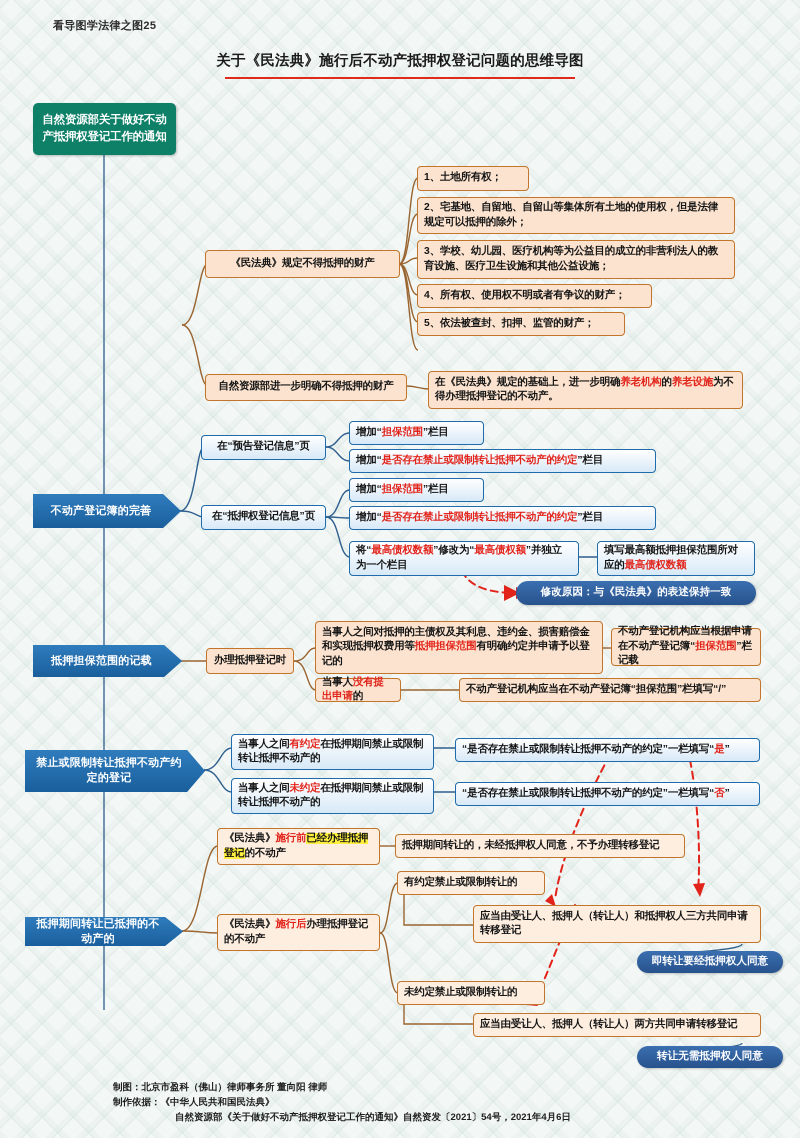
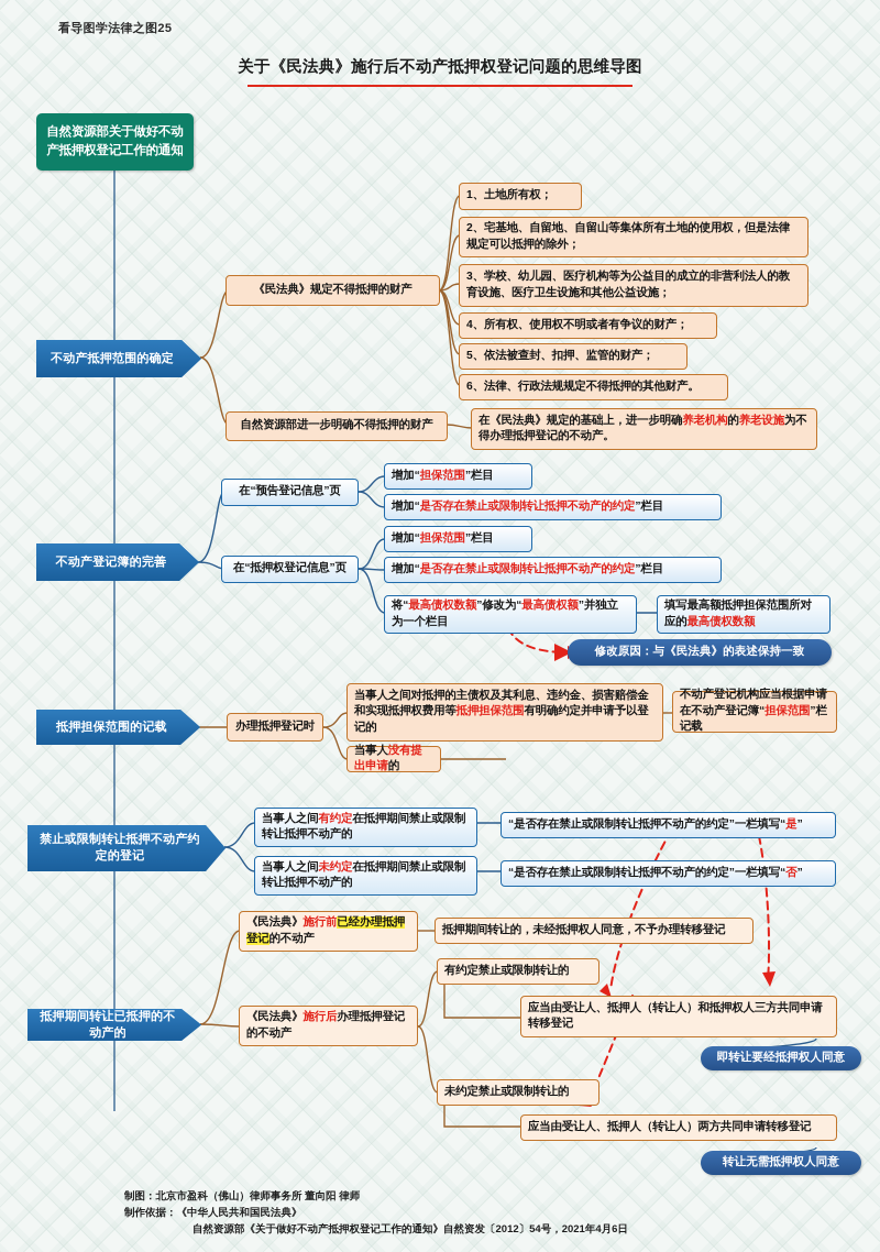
  看导图学法律之图25
  关于《民法典》施行后不动产抵押权登记问题的思维导图
  自然资源部关于做好不动产抵押权登记工作的通知
+ 不动产抵押范围的确定
  不动产登记簿的完善
  抵押担保范围的记载
  禁止或限制转让抵押不动产约定的登记
  抵押期间转让已抵押的不动产的
  《民法典》规定不得抵押的财产
  1、土地所有权；
  2、宅基地、自留地、自留山等集体所有土地的使用权，但是法律规定可以抵押的除外；
  3、学校、幼儿园、医疗机构等为公益目的成立的非营利法人的教育设施、医疗卫生设施和其他公益设施；
  4、所有权、使用权不明或者有争议的财产；
  5、依法被查封、扣押、监管的财产；
+ 6、法律、行政法规规定不得抵押的其他财产。
  自然资源部进一步明确不得抵押的财产
  在《民法典》规定的基础上，进一步明确养老机构的养老设施为不得办理抵押登记的不动产。
  在“预告登记信息”页
  在“抵押权登记信息”页
  增加“担保范围”栏目
  增加“是否存在禁止或限制转让抵押不动产的约定”栏目
  增加“担保范围”栏目
  增加“是否存在禁止或限制转让抵押不动产的约定”栏目
  将“最高债权数额”修改为“最高债权额”并独立为一个栏目
  填写最高额抵押担保范围所对应的最高债权数额
  修改原因：与《民法典》的表述保持一致
  办理抵押登记时
  当事人之间对抵押的主债权及其利息、违约金、损害赔偿金和实现抵押权费用等抵押担保范围有明确约定并申请予以登记的
  不动产登记机构应当根据申请在不动产登记簿“担保范围”栏记载
  当事人没有提出申请的
- 不动产登记机构应当在不动产登记簿“担保范围”栏填写“/”
  当事人之间有约定在抵押期间禁止或限制转让抵押不动产的
  “是否存在禁止或限制转让抵押不动产的约定”一栏填写“是”
  当事人之间未约定在抵押期间禁止或限制转让抵押不动产的
  “是否存在禁止或限制转让抵押不动产的约定”一栏填写“否”
  《民法典》施行前已经办理抵押登记的不动产
  抵押期间转让的，未经抵押权人同意，不予办理转移登记
  《民法典》施行后办理抵押登记的不动产
  有约定禁止或限制转让的
  应当由受让人、抵押人（转让人）和抵押权人三方共同申请转移登记
  即转让要经抵押权人同意
  未约定禁止或限制转让的
  应当由受让人、抵押人（转让人）两方共同申请转移登记
  转让无需抵押权人同意
  制图：北京市盈科（佛山）律师事务所 董向阳 律师
  制作依据：《中华人民共和国民法典》
- 自然资源部《关于做好不动产抵押权登记工作的通知》自然资发〔2021〕54号，2021年4月6日
+ 自然资源部《关于做好不动产抵押权登记工作的通知》自然资发〔2012〕54号，2021年4月6日
